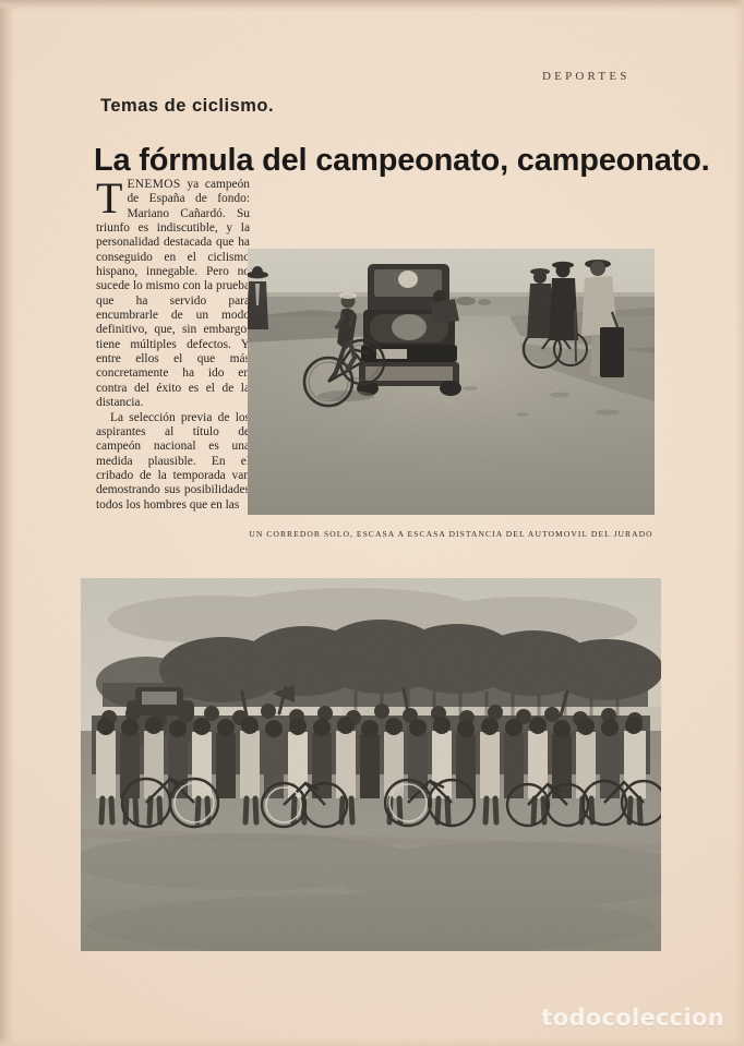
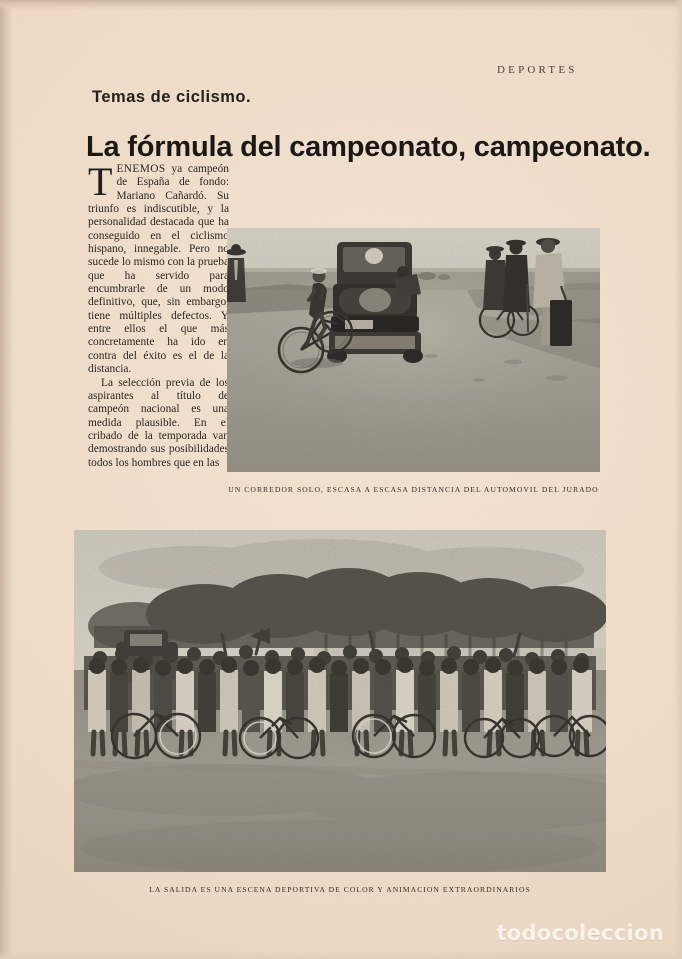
  DEPORTES
  Temas de ciclismo.
  La fórmula del campeonato, campeonato.
  T
  ENEMOS ya campeón de España de fondo: Mariano Cañardó. Su triunfo es indiscutible, y la personalidad destacada que ha conseguido en el ciclism hispano, innegable. Pero n sucede lo mismo con la prueb que ha servido par encumbrarle de un mod definitivo, que, sin embargo tiene múltiples defectos. Y entre ellos el que má concretamente ha ido e contra del éxito es el de l distancia.
  La selección previa de lo aspirantes al título d campeón nacional es un medida plausible. En e cribado de la temporada va demostrando sus posibilidade todos los hombres que en las
  UN CORREDOR SOLO, ESCASA A ESCASA DISTANCIA DEL AUTOMOVIL DEL JURADO
+ LA SALIDA ES UNA ESCENA DEPORTIVA DE COLOR Y ANIMACION EXTRAORDINARIOS
  todocoleccion
